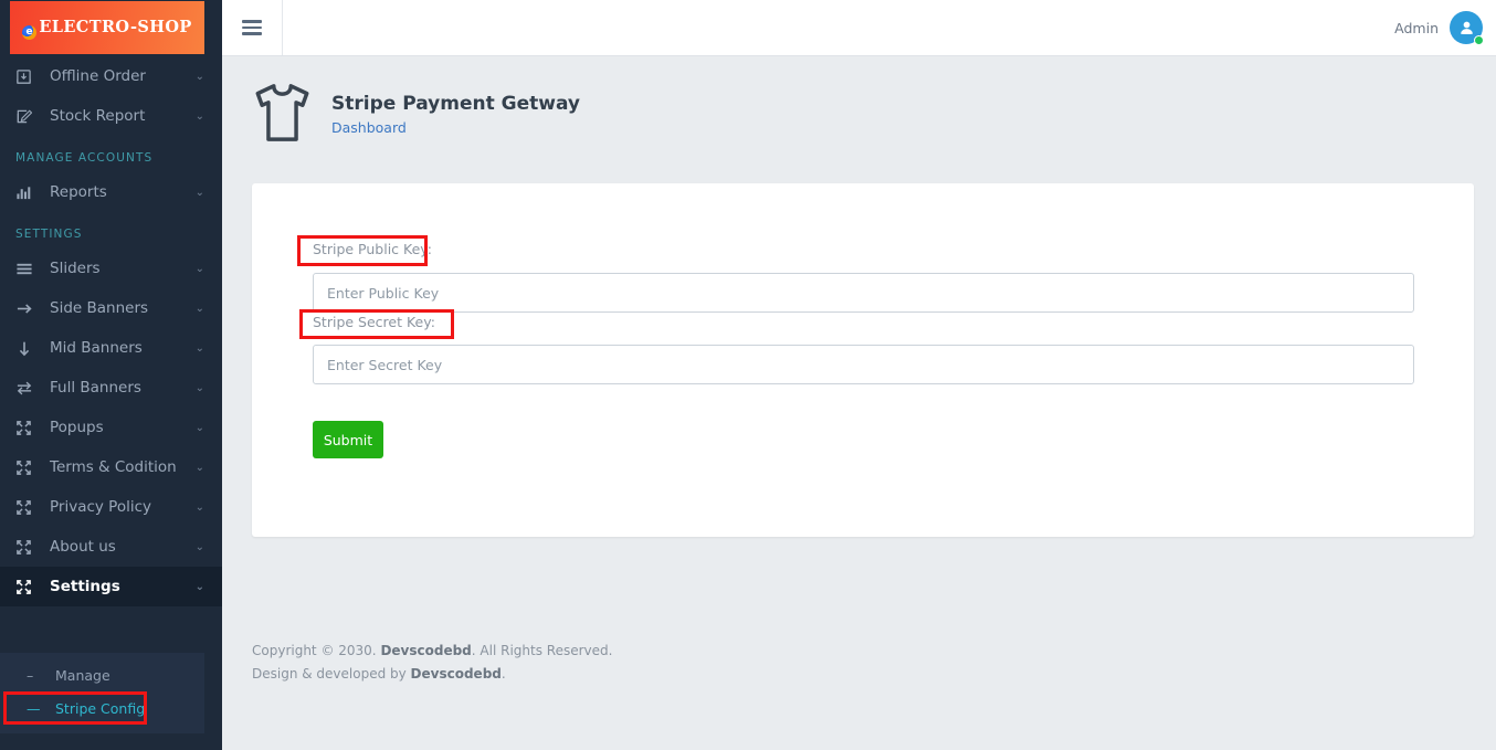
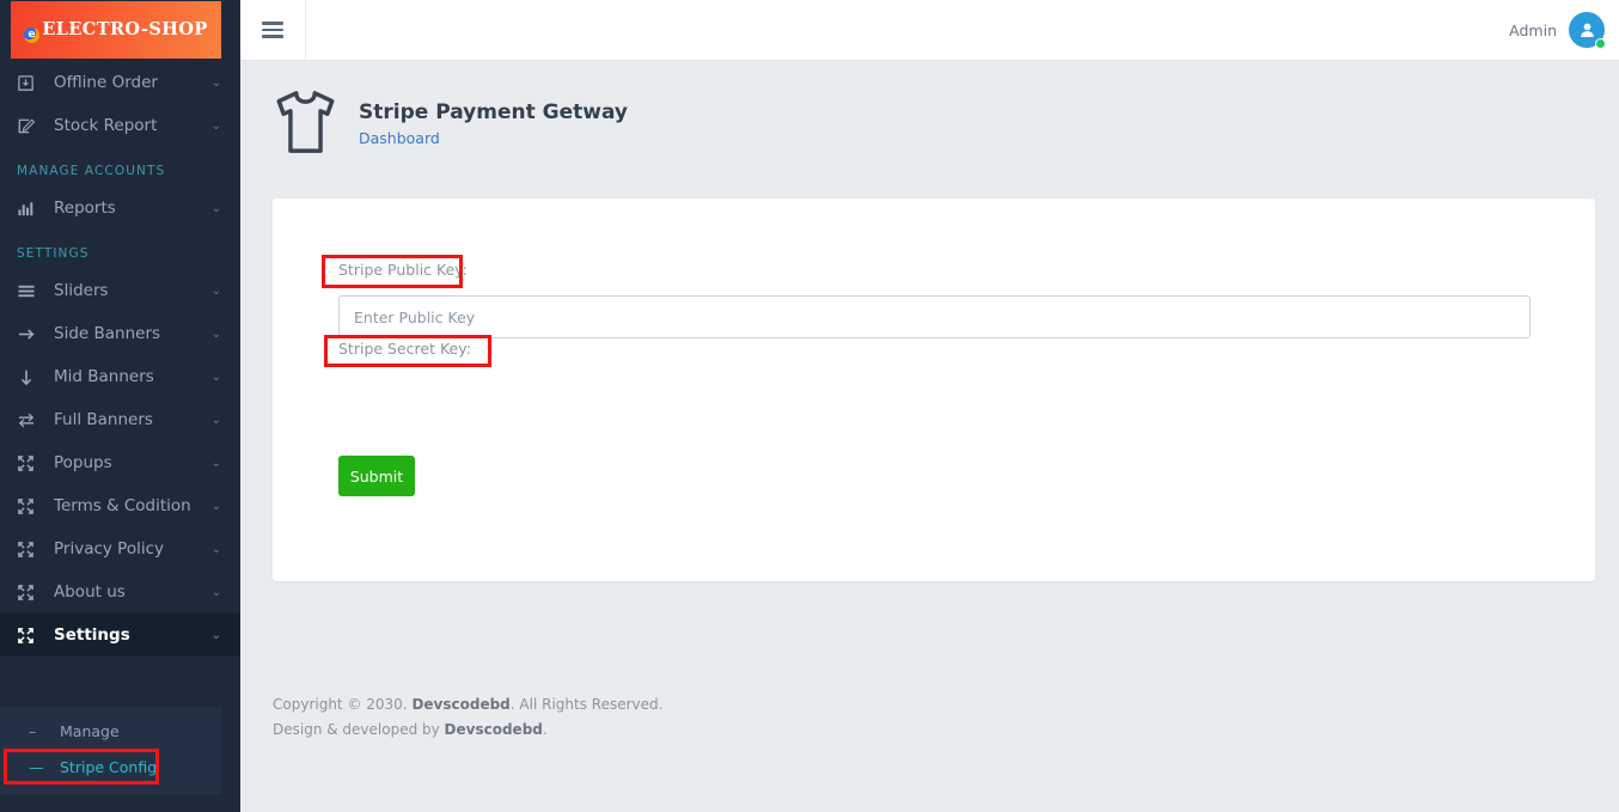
  e ELECTRO-SHOP
  Offline Order
  ⌄
  Stock Report
  ⌄
  MANAGE ACCOUNTS
  Reports
  ⌄
  SETTINGS
  Sliders
  ⌄
  Side Banners
  ⌄
  Mid Banners
  ⌄
  Full Banners
  ⌄
  Popups
  ⌄
  Terms & Codition
  ⌄
  Privacy Policy
  ⌄
  About us
  ⌄
  Settings
  ⌄
  –
  Manage
  —
  Stripe Config
  Admin
  Stripe Payment Getway
  Dashboard
  Stripe Public Key:
  Enter Public Key
  Stripe Secret Key:
- Enter Secret Key
  Submit
  Copyright © 2030. Devscodebd. All Rights Reserved.
  Design & developed by Devscodebd.
